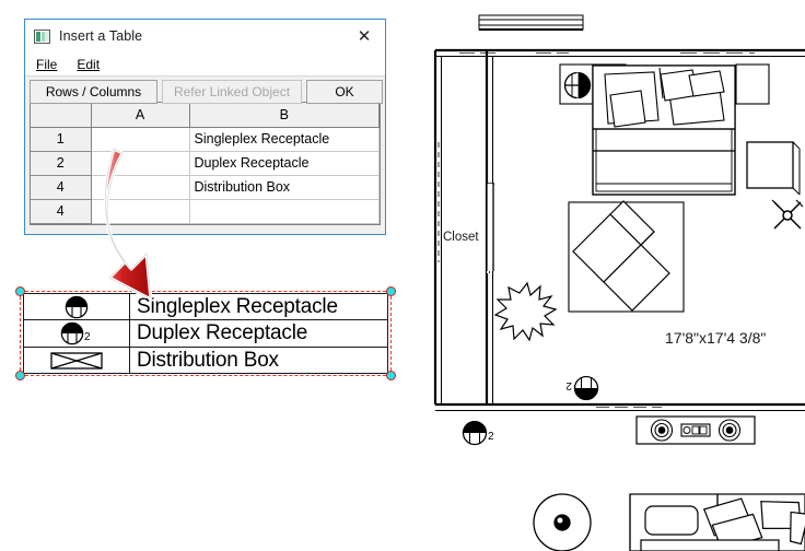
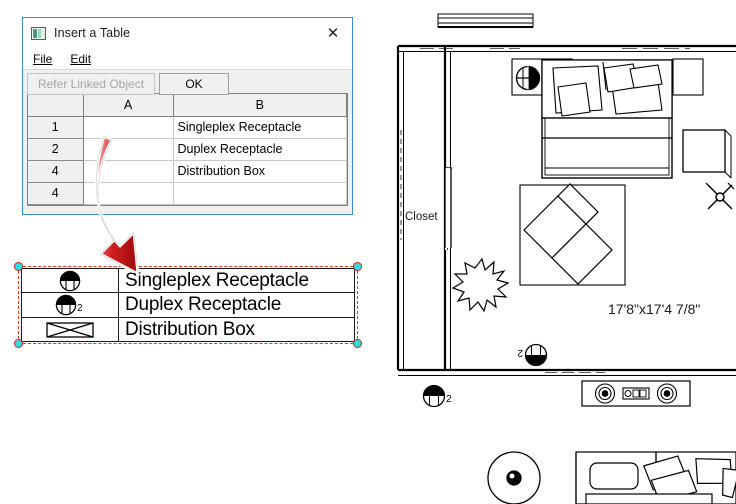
  2
- 17'8"x17'4 3/8"
+ 17'8"x17'4 7/8"
  Closet
  Singleplex Receptacle
  2
  Duplex Receptacle
  Distribution Box
  Insert a Table
  ✕
  File
  Edit
- Rows / Columns
  Refer Linked Object
  OK
  	A	B
  1		Singleplex Receptacle
  2		Duplex Receptacle
  4		Distribution Box
  4
